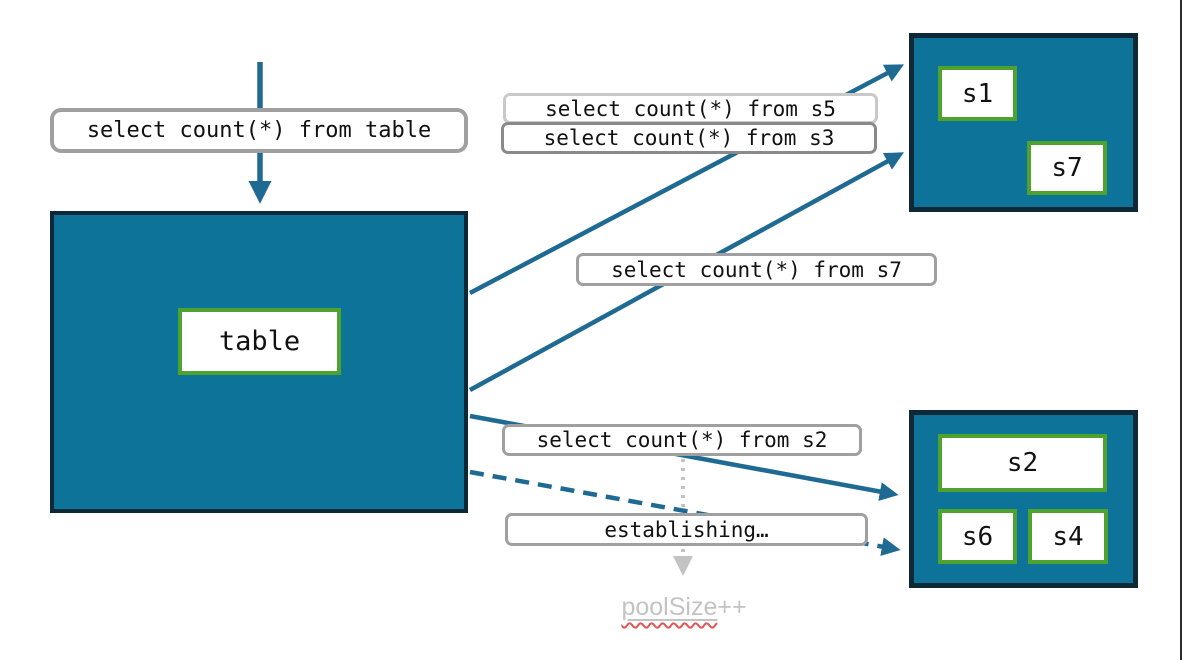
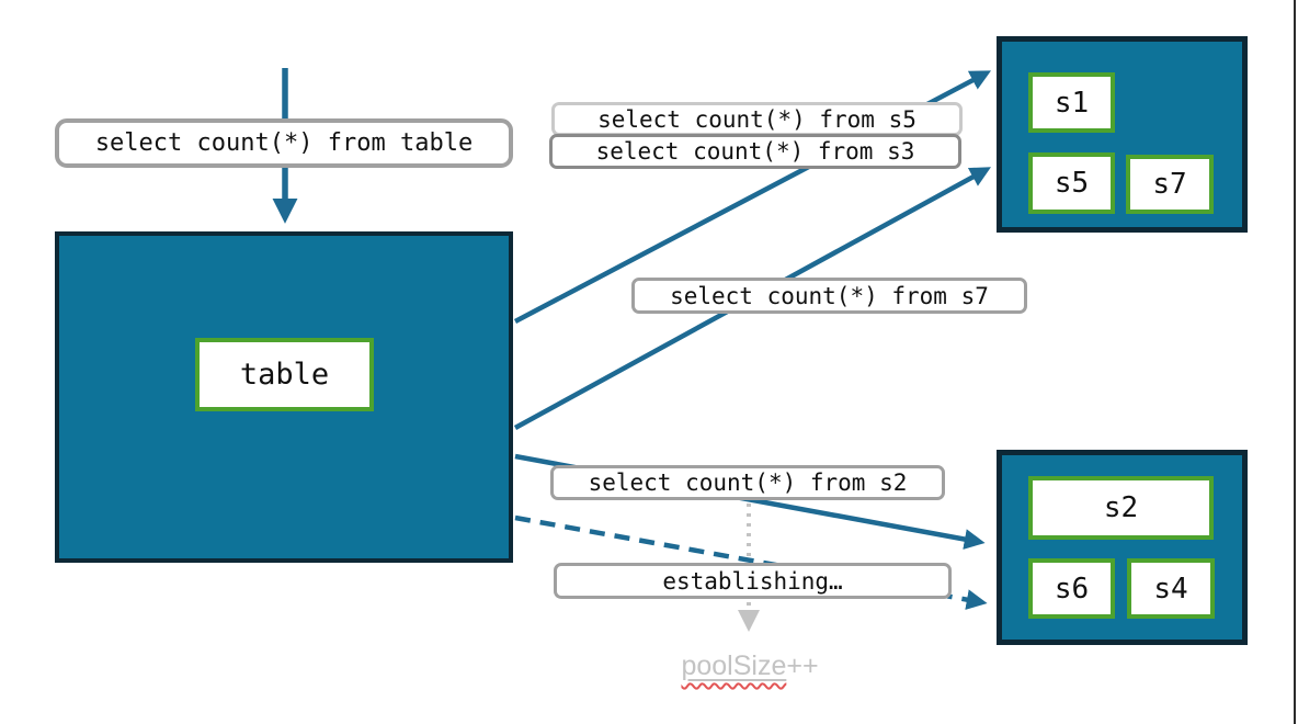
  select count(*) from table
  select count(*) from s5
  select count(*) from s3
  select count(*) from s7
  select count(*) from s2
  establishing…
  table
  s1
+ s5
  s7
  s2
  s6
  s4
  poolSize++
